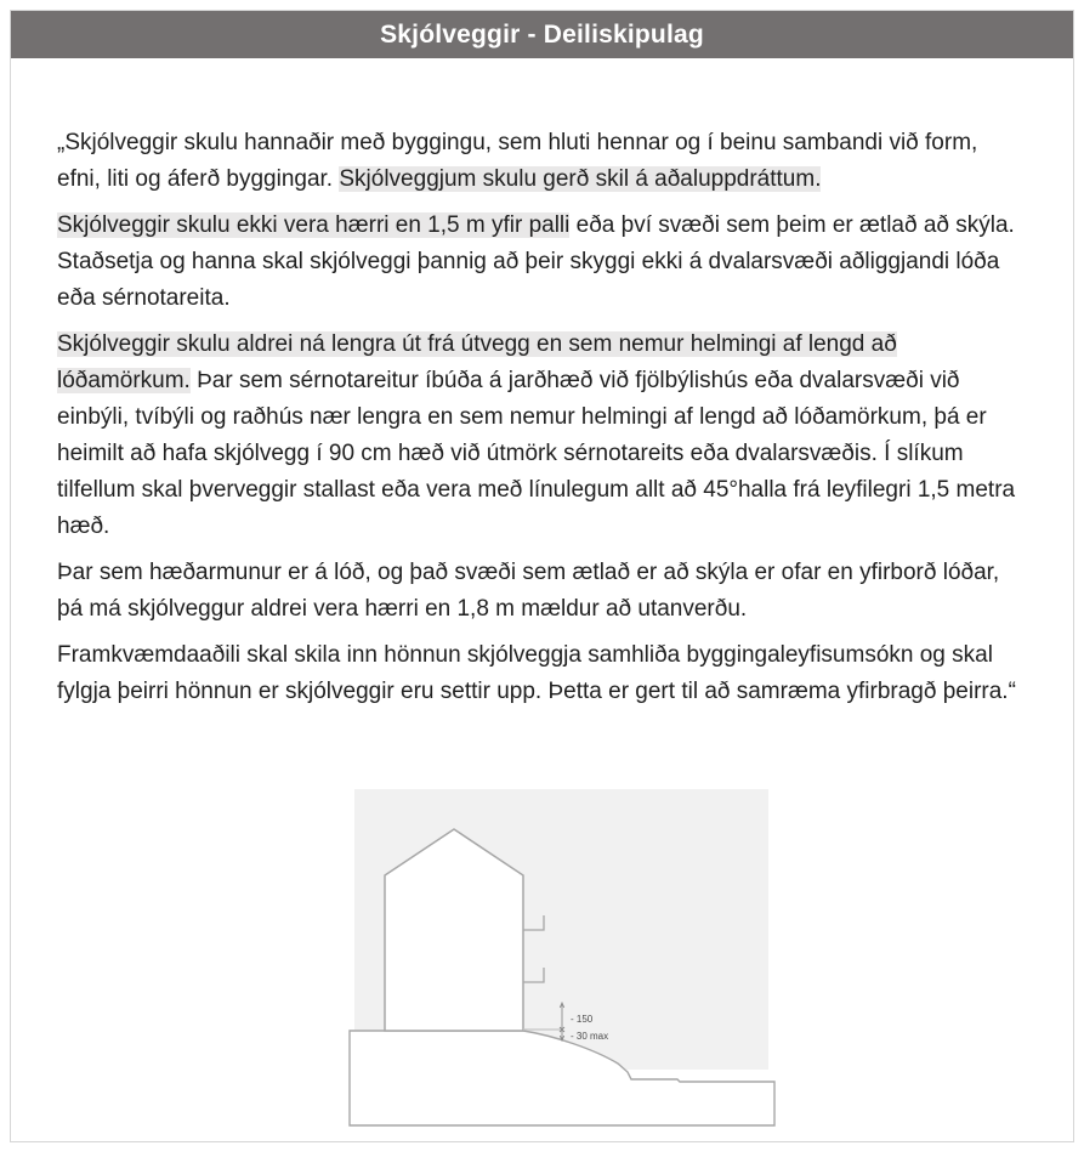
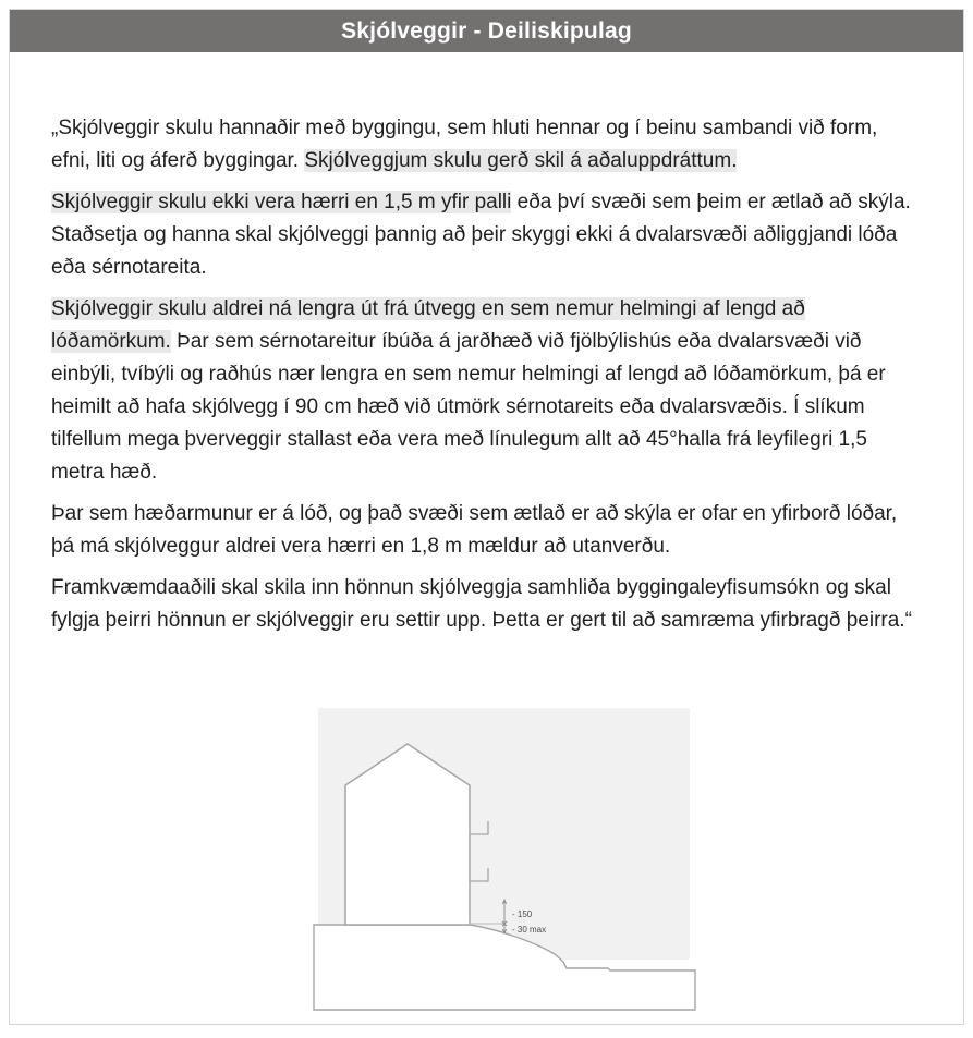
  Skjólveggir - Deiliskipulag
  „Skjólveggir skulu hannaðir með byggingu, sem hluti hennar og í beinu sambandi við form, efni, liti og áferð byggingar. Skjólveggjum skulu gerð skil á aðaluppdráttum.
  Skjólveggir skulu ekki vera hærri en 1,5 m yfir palli eða því svæði sem þeim er ætlað að skýla. Staðsetja og hanna skal skjólveggi þannig að þeir skyggi ekki á dvalarsvæði aðliggjandi lóða eða sérnotareita.
- Skjólveggir skulu aldrei ná lengra út frá útvegg en sem nemur helmingi af lengd að lóðamörkum. Þar sem sérnotareitur íbúða á jarðhæð við fjölbýlishús eða dvalarsvæði við einbýli, tvíbýli og raðhús nær lengra en sem nemur helmingi af lengd að lóðamörkum, þá er heimilt að hafa skjólvegg í 90 cm hæð við útmörk sérnotareits eða dvalarsvæðis. Í slíkum tilfellum skal þverveggir stallast eða vera með línulegum allt að 45°halla frá leyfilegri 1,5 metra hæð.
+ Skjólveggir skulu aldrei ná lengra út frá útvegg en sem nemur helmingi af lengd að lóðamörkum. Þar sem sérnotareitur íbúða á jarðhæð við fjölbýlishús eða dvalarsvæði við einbýli, tvíbýli og raðhús nær lengra en sem nemur helmingi af lengd að lóðamörkum, þá er heimilt að hafa skjólvegg í 90 cm hæð við útmörk sérnotareits eða dvalarsvæðis. Í slíkum tilfellum mega þverveggir stallast eða vera með línulegum allt að 45°halla frá leyfilegri 1,5 metra hæð.
  Þar sem hæðarmunur er á lóð, og það svæði sem ætlað er að skýla er ofar en yfirborð lóðar, þá má skjólveggur aldrei vera hærri en 1,8 m mældur að utanverðu.
  Framkvæmdaaðili skal skila inn hönnun skjólveggja samhliða byggingaleyfisumsókn og skal fylgja þeirri hönnun er skjólveggir eru settir upp. Þetta er gert til að samræma yfirbragð þeirra.“
  - 150
  - 30 max
